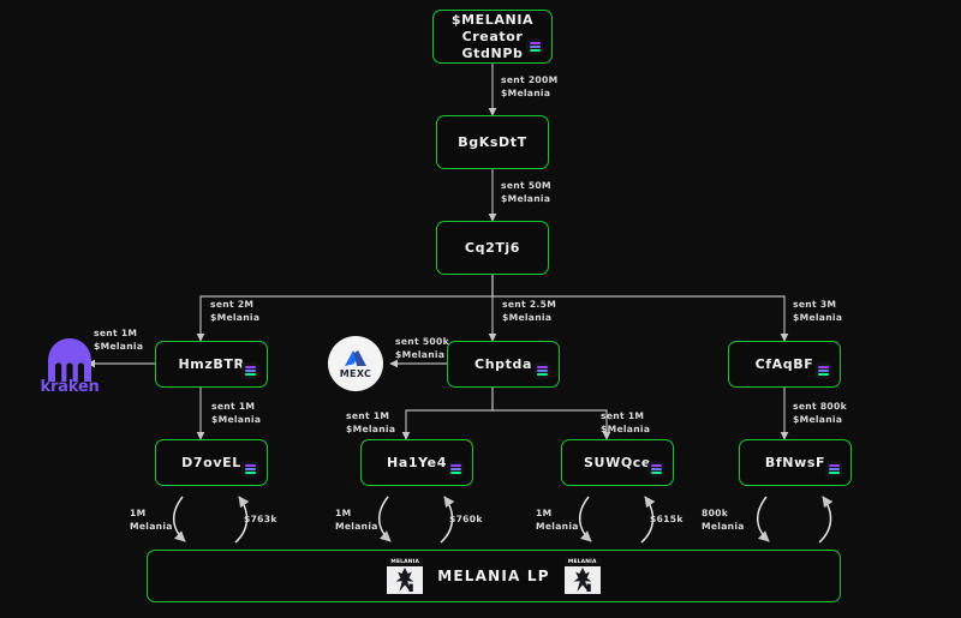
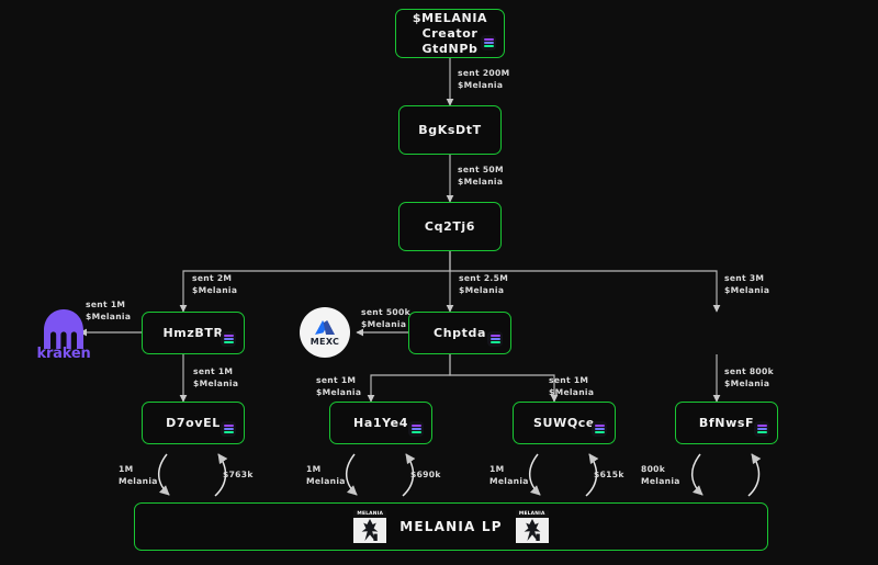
  $MELANIA Creator
  GtdNPb
  BgKsDtT
  Cq2Tj6
  HmzBTR
  Chptda
- CfAqBF
  D7ovEL
  Ha1Ye4
  SUWQce
  BfNwsF
  kraken
  MEXC
  sent 200M
  $Melania
  sent 50M
  $Melania
  sent 2M
  $Melania
  sent 2.5M
  $Melania
  sent 3M
  $Melania
  sent 1M
  $Melania
  sent 500k
  $Melania
  sent 1M
  $Melania
  sent 1M
  $Melania
  sent 1M
  $Melania
  sent 800k
  $Melania
  1M
  Melania
  $763k
  1M
  Melania
- $760k
+ $690k
  1M
  Melania
  $615k
  800k
  Melania
  MELANIA LP
